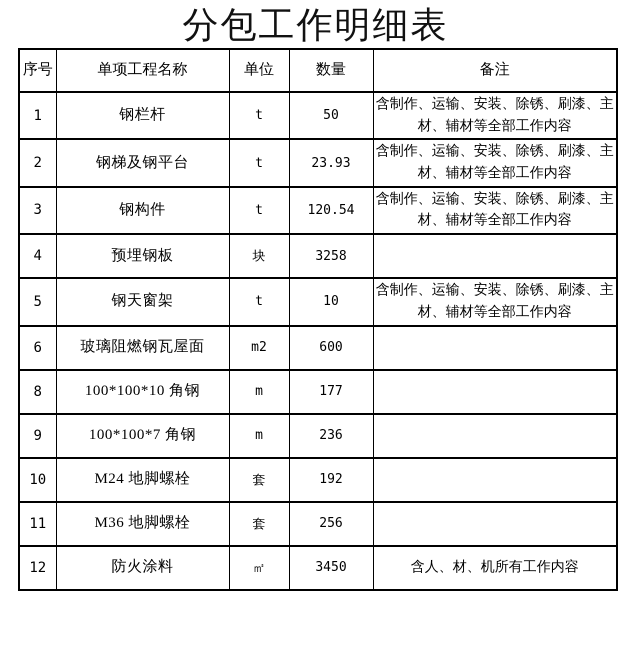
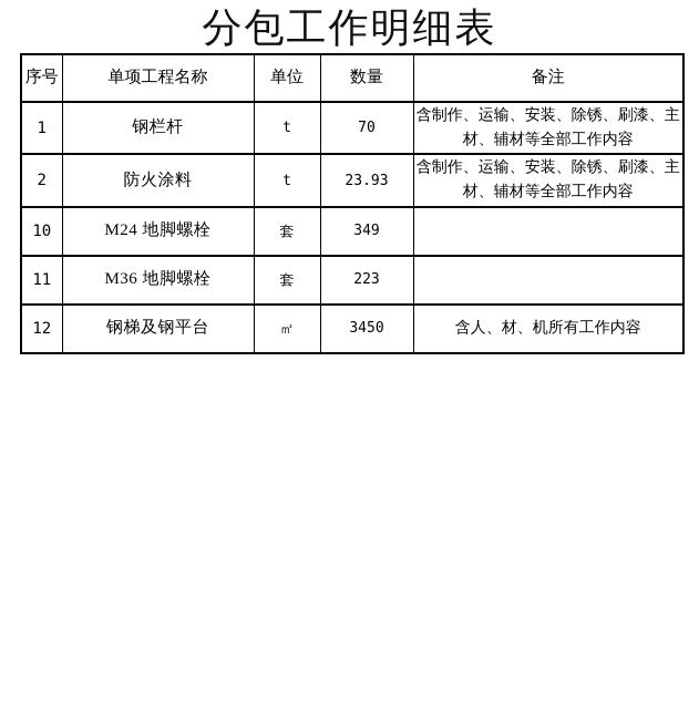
  分包工作明细表
  序号	单项工程名称	单位	数量	备注
- 1	钢栏杆	t	50	含制作、运输、安装、除锈、刷漆、主材、辅材等全部工作内容
+ 1	钢栏杆	t	70	含制作、运输、安装、除锈、刷漆、主材、辅材等全部工作内容
- 2	钢梯及钢平台	t	23.93	含制作、运输、安装、除锈、刷漆、主材、辅材等全部工作内容
+ 2	防火涂料	t	23.93	含制作、运输、安装、除锈、刷漆、主材、辅材等全部工作内容
- 3	钢构件	t	120.54	含制作、运输、安装、除锈、刷漆、主材、辅材等全部工作内容
- 4	预埋钢板	块	3258
- 5	钢天窗架	t	10	含制作、运输、安装、除锈、刷漆、主材、辅材等全部工作内容
- 6	玻璃阻燃钢瓦屋面	m2	600
- 8	100*100*10 角钢	m	177
- 9	100*100*7 角钢	m	236
- 10	M24 地脚螺栓	套	192
+ 10	M24 地脚螺栓	套	349
- 11	M36 地脚螺栓	套	256
+ 11	M36 地脚螺栓	套	223
- 12	防火涂料	㎡	3450	含人、材、机所有工作内容
+ 12	钢梯及钢平台	㎡	3450	含人、材、机所有工作内容
